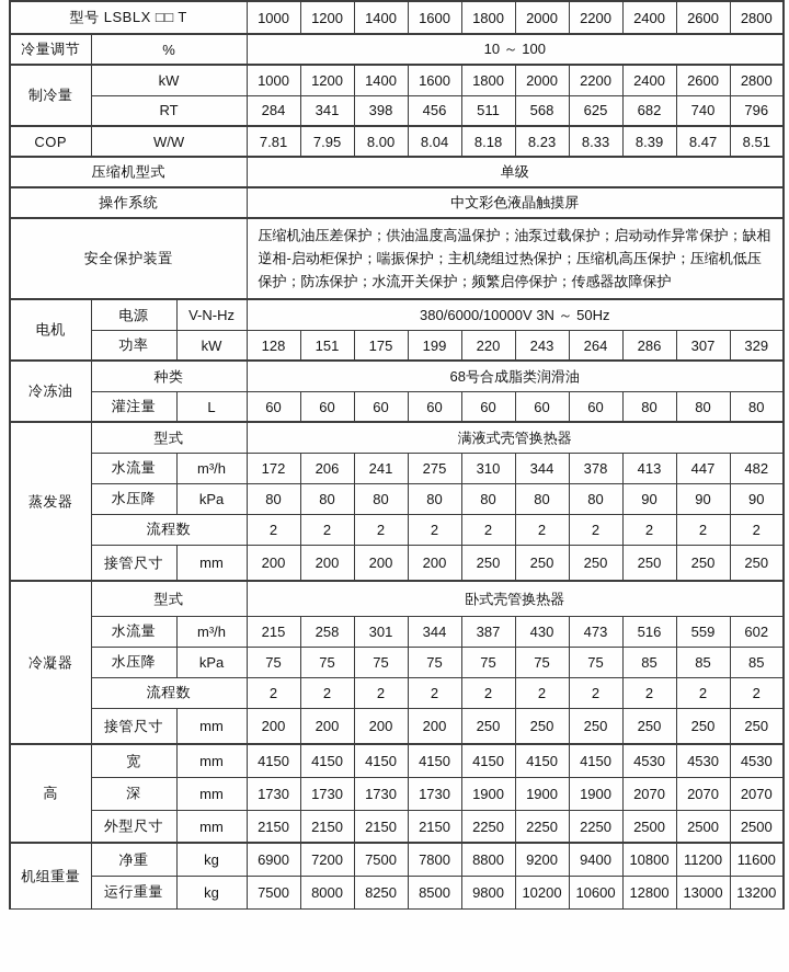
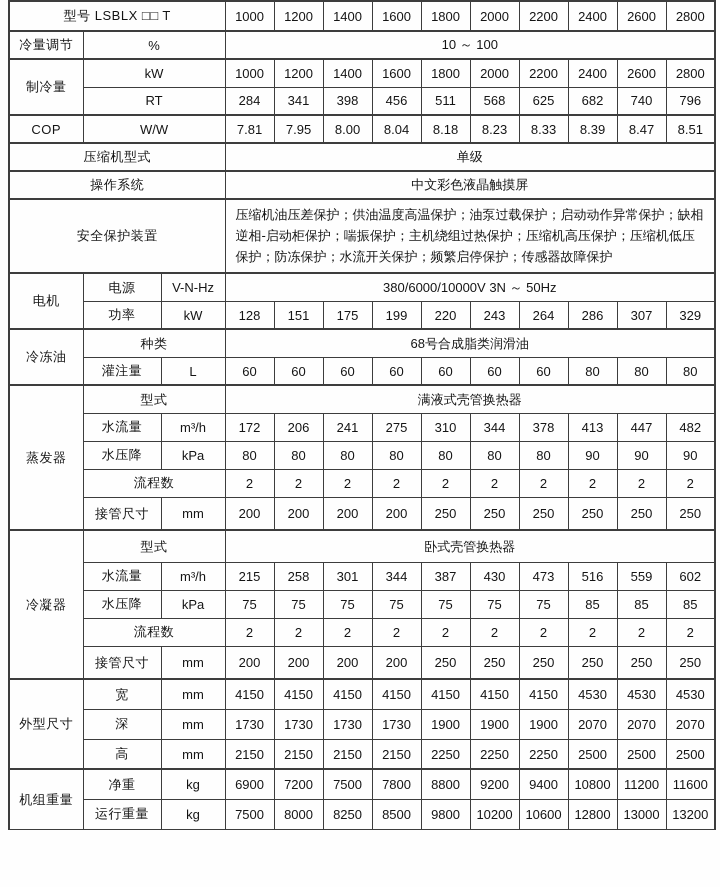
  型号 LSBLX □□ T	1000	1200	1400	1600	1800	2000	2200	2400	2600	2800
  冷量调节	%	10 ～ 100
  制冷量	kW	1000	1200	1400	1600	1800	2000	2200	2400	2600	2800
  RT	284	341	398	456	511	568	625	682	740	796
  COP	W/W	7.81	7.95	8.00	8.04	8.18	8.23	8.33	8.39	8.47	8.51
  压缩机型式	单级
  操作系统	中文彩色液晶触摸屏
  安全保护装置	压缩机油压差保护；供油温度高温保护；油泵过载保护；启动动作异常保护；缺相逆相-启动柜保护；喘振保护；主机绕组过热保护；压缩机高压保护；压缩机低压保护；防冻保护；水流开关保护；频繁启停保护；传感器故障保护
  电机	电源	V-N-Hz	380/6000/10000V 3N ～ 50Hz
  功率	kW	128	151	175	199	220	243	264	286	307	329
  冷冻油	种类	68号合成脂类润滑油
  灌注量	L	60	60	60	60	60	60	60	80	80	80
  蒸发器	型式	满液式壳管换热器
  水流量	m³/h	172	206	241	275	310	344	378	413	447	482
  水压降	kPa	80	80	80	80	80	80	80	90	90	90
  流程数	2	2	2	2	2	2	2	2	2	2
  接管尺寸	mm	200	200	200	200	250	250	250	250	250	250
  冷凝器	型式	卧式壳管换热器
  水流量	m³/h	215	258	301	344	387	430	473	516	559	602
  水压降	kPa	75	75	75	75	75	75	75	85	85	85
  流程数	2	2	2	2	2	2	2	2	2	2
  接管尺寸	mm	200	200	200	200	250	250	250	250	250	250
- 高	宽	mm	4150	4150	4150	4150	4150	4150	4150	4530	4530	4530
+ 外型尺寸	宽	mm	4150	4150	4150	4150	4150	4150	4150	4530	4530	4530
  深	mm	1730	1730	1730	1730	1900	1900	1900	2070	2070	2070
- 外型尺寸	mm	2150	2150	2150	2150	2250	2250	2250	2500	2500	2500
+ 高	mm	2150	2150	2150	2150	2250	2250	2250	2500	2500	2500
  机组重量	净重	kg	6900	7200	7500	7800	8800	9200	9400	10800	11200	11600
  运行重量	kg	7500	8000	8250	8500	9800	10200	10600	12800	13000	13200
